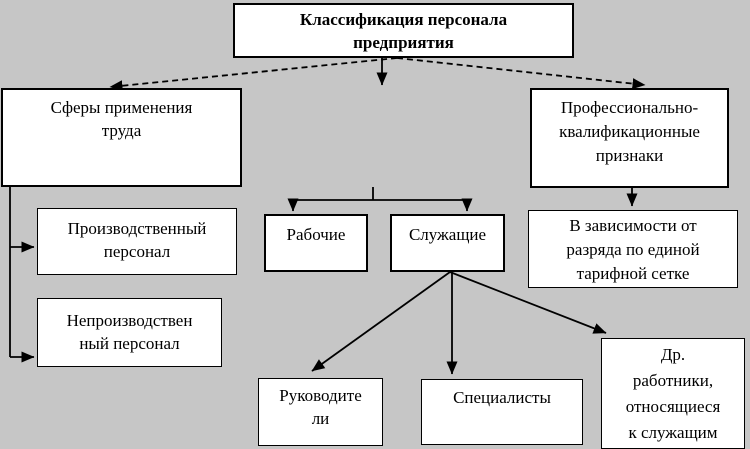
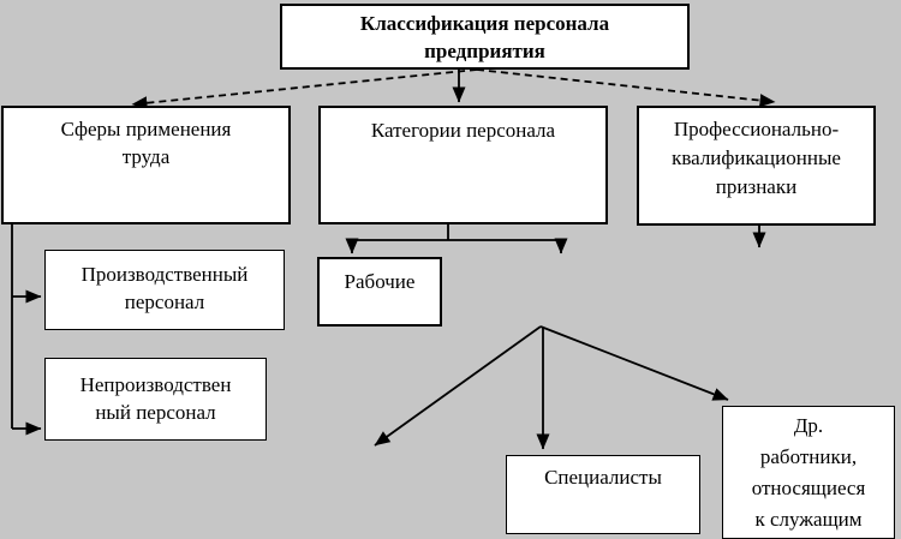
  Классификация персонала
  предприятия
  Сферы применения
  труда
+ Категории персонала
  Профессионально-
  квалификационные
  признаки
  Производственный
  персонал
  Непроизводствен
  ный персонал
  Рабочие
- Служащие
- В зависимости от
- разряда по единой
- тарифной сетке
- Руководите
- ли
  Специалисты
  Др.
  работники,
  относящиеся
  к служащим
